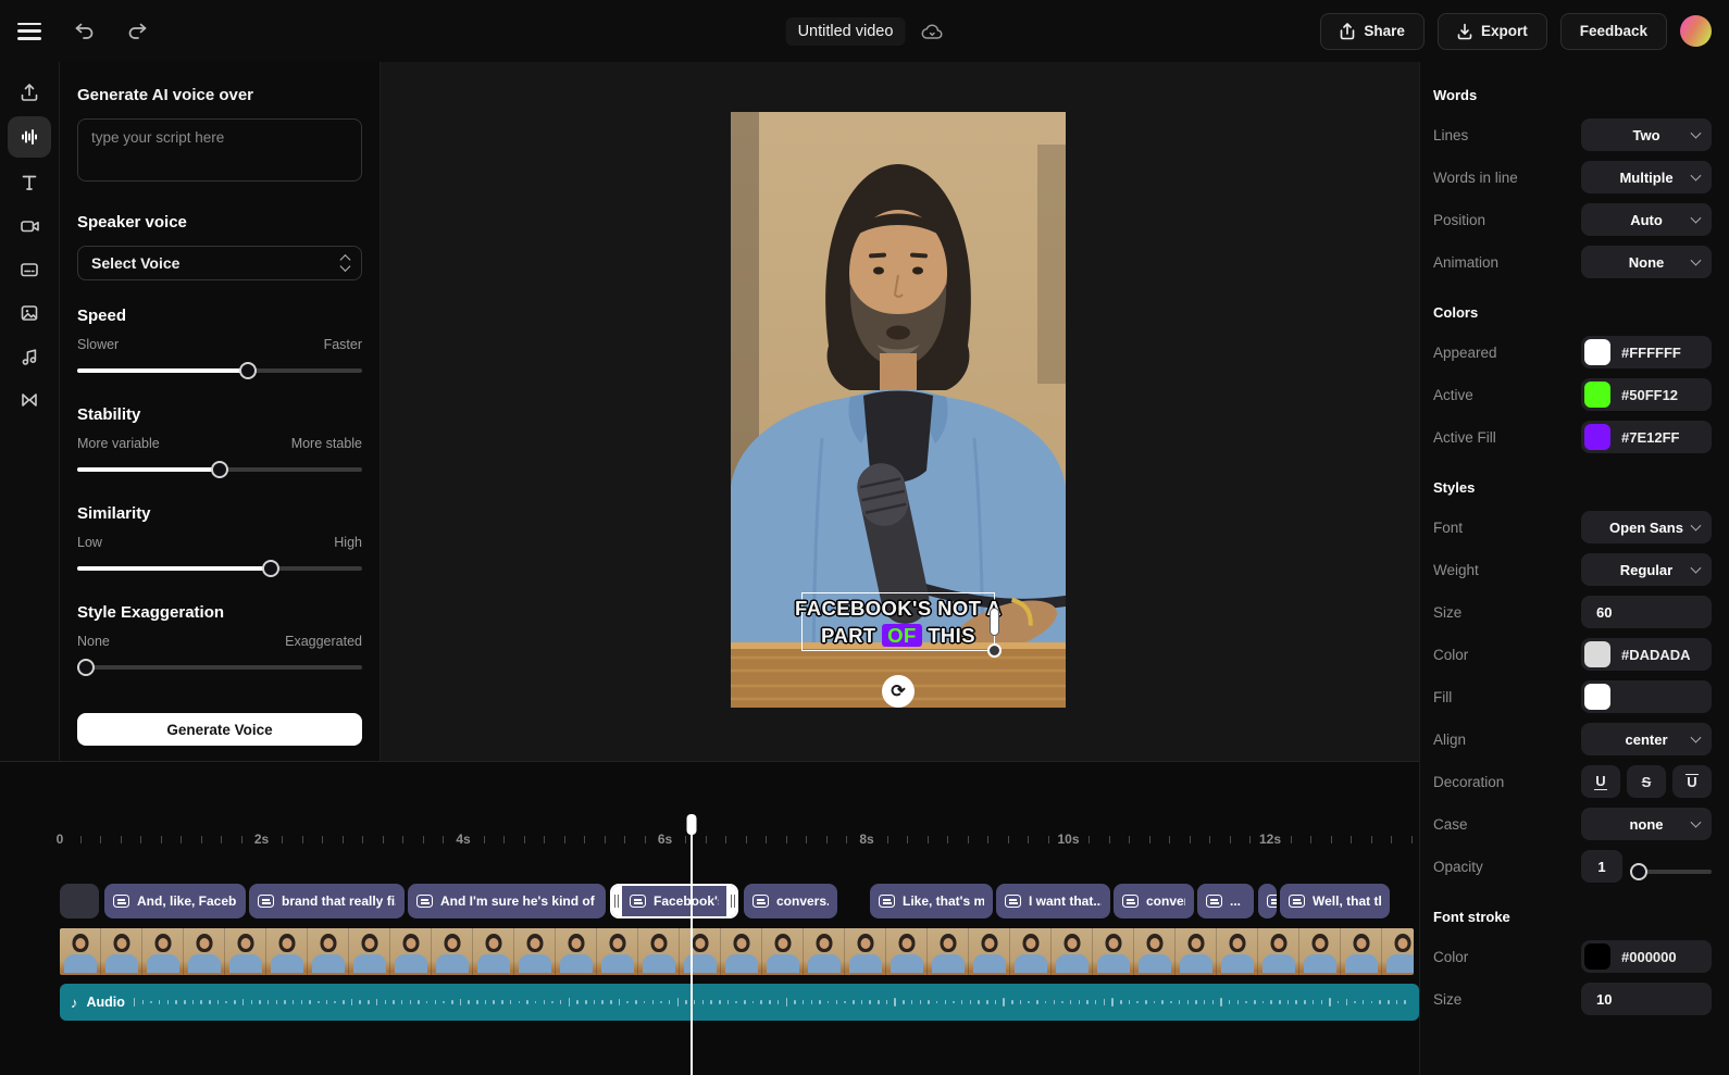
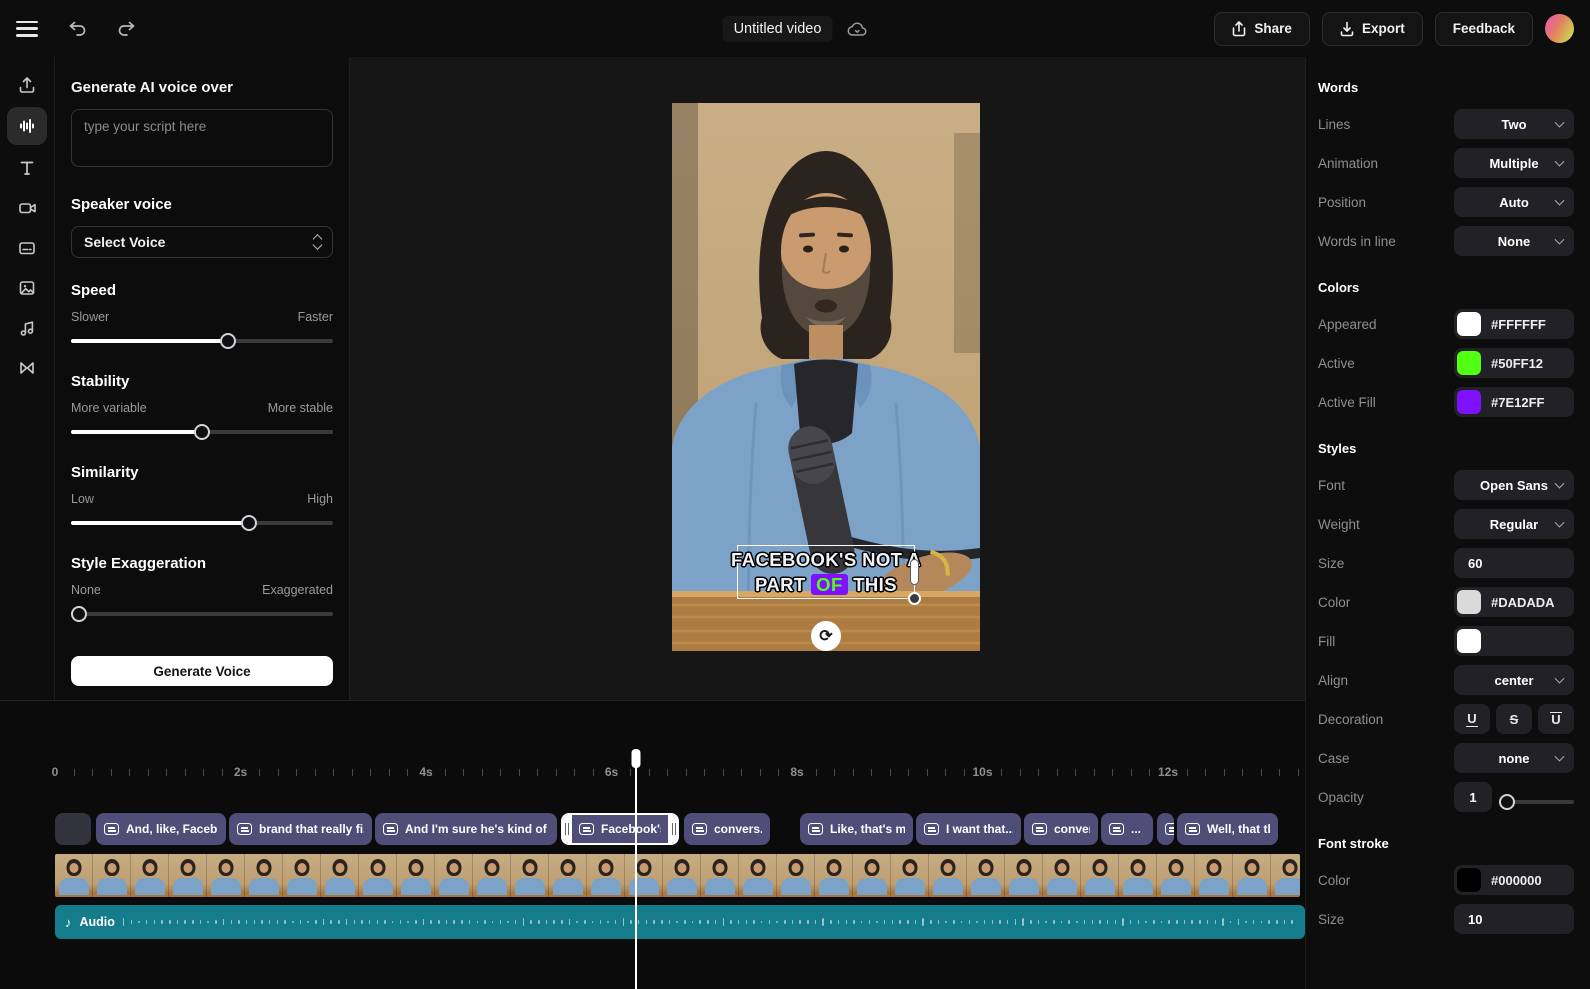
  Untitled video
  Share
  Export
  Feedback
  Generate AI voice over
  type your script here
  Speaker voice
  Select Voice
  Speed
  Slower
  Faster
  Stability
  More variable
  More stable
  Similarity
  Low
  High
  Style Exaggeration
  None
  Exaggerated
  Generate Voice
  FACEBOOK'S NOT
  PART OF THIS
  ⟳
  Words
  Lines
  Two
- Words in line
+ Animation
  Multiple
  Position
  Auto
- Animation
+ Words in line
  None
  Colors
  Appeared
  #FFFFFF
  Active
  #50FF12
  Active Fill
  #7E12FF
  Styles
  Font
  Open Sans
  Weight
  Regular
  Size
  60
  Color
  #DADADA
  Fill
  Align
  center
  Decoration
  U
  S
  U
  Case
  none
  Opacity
  1
  Font stroke
  Color
  #000000
  Size
  10
  0
  2s
  4s
  6s
  8s
  10s
  12s
  And, like, Faceb
  brand that really fi
  And I'm sure he's kind of
  convers.
  Like, that's m
  I want that..
  ...
  Well, that t
  ♪
  Audio
